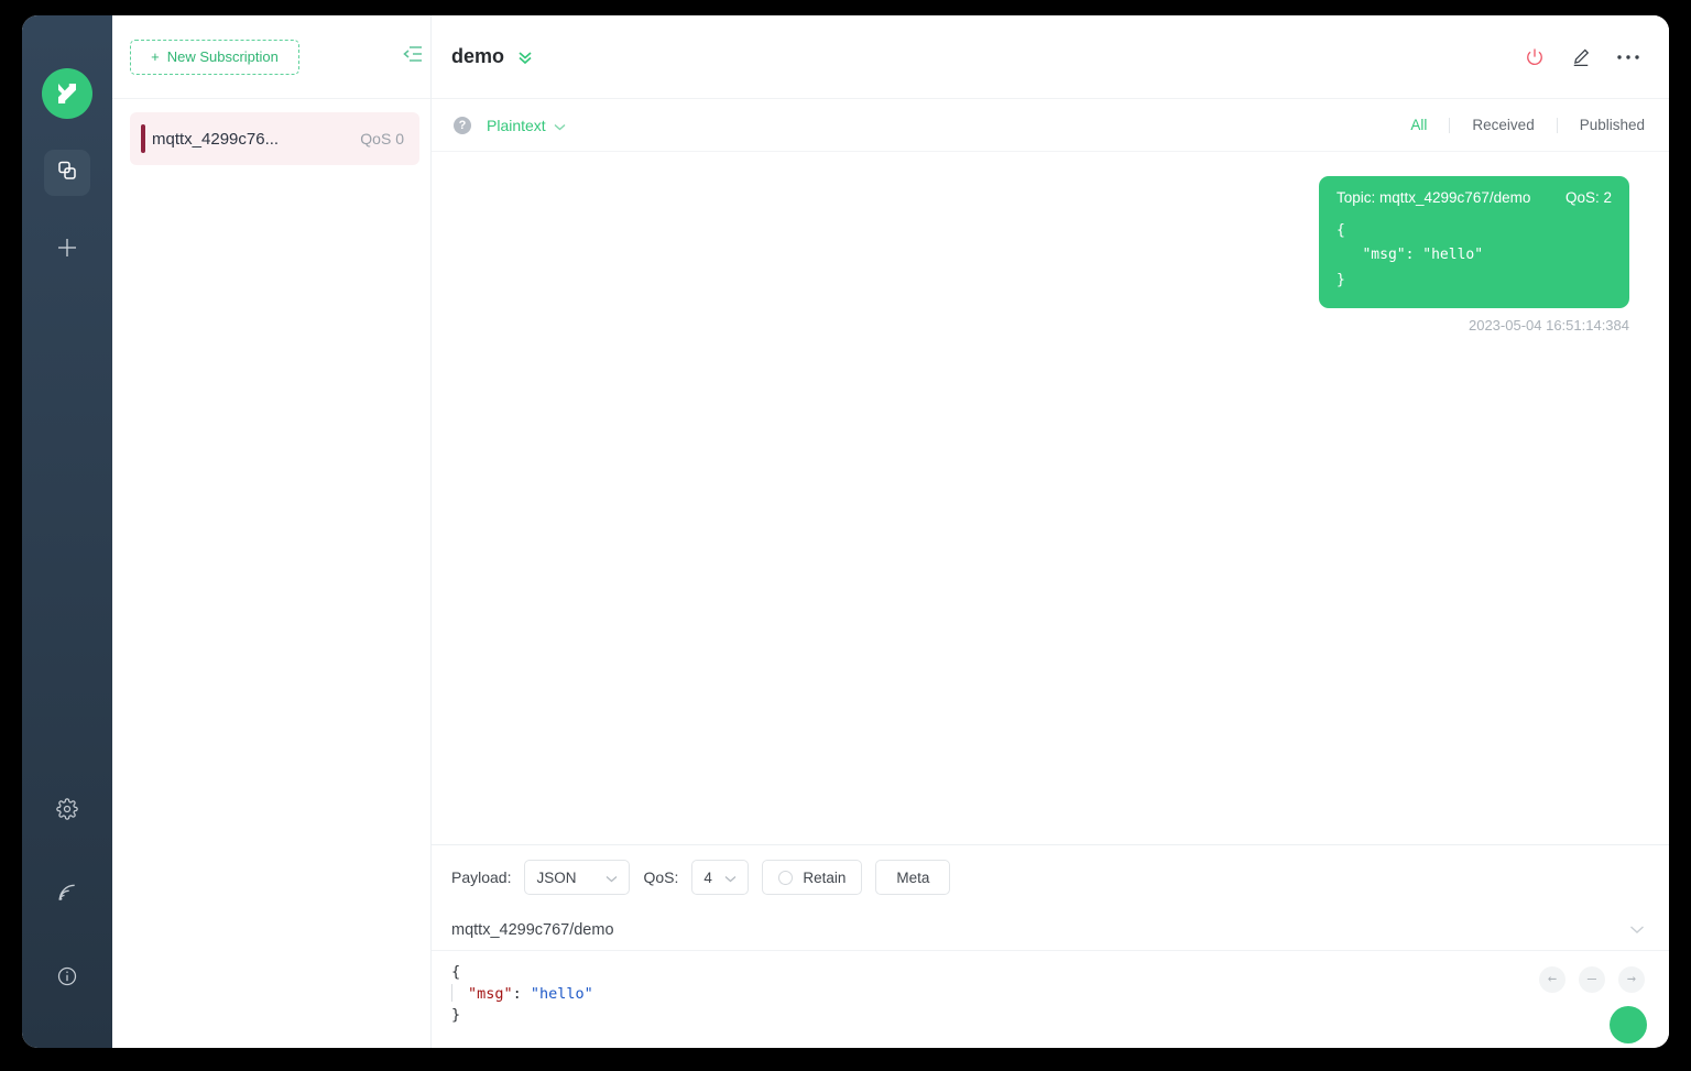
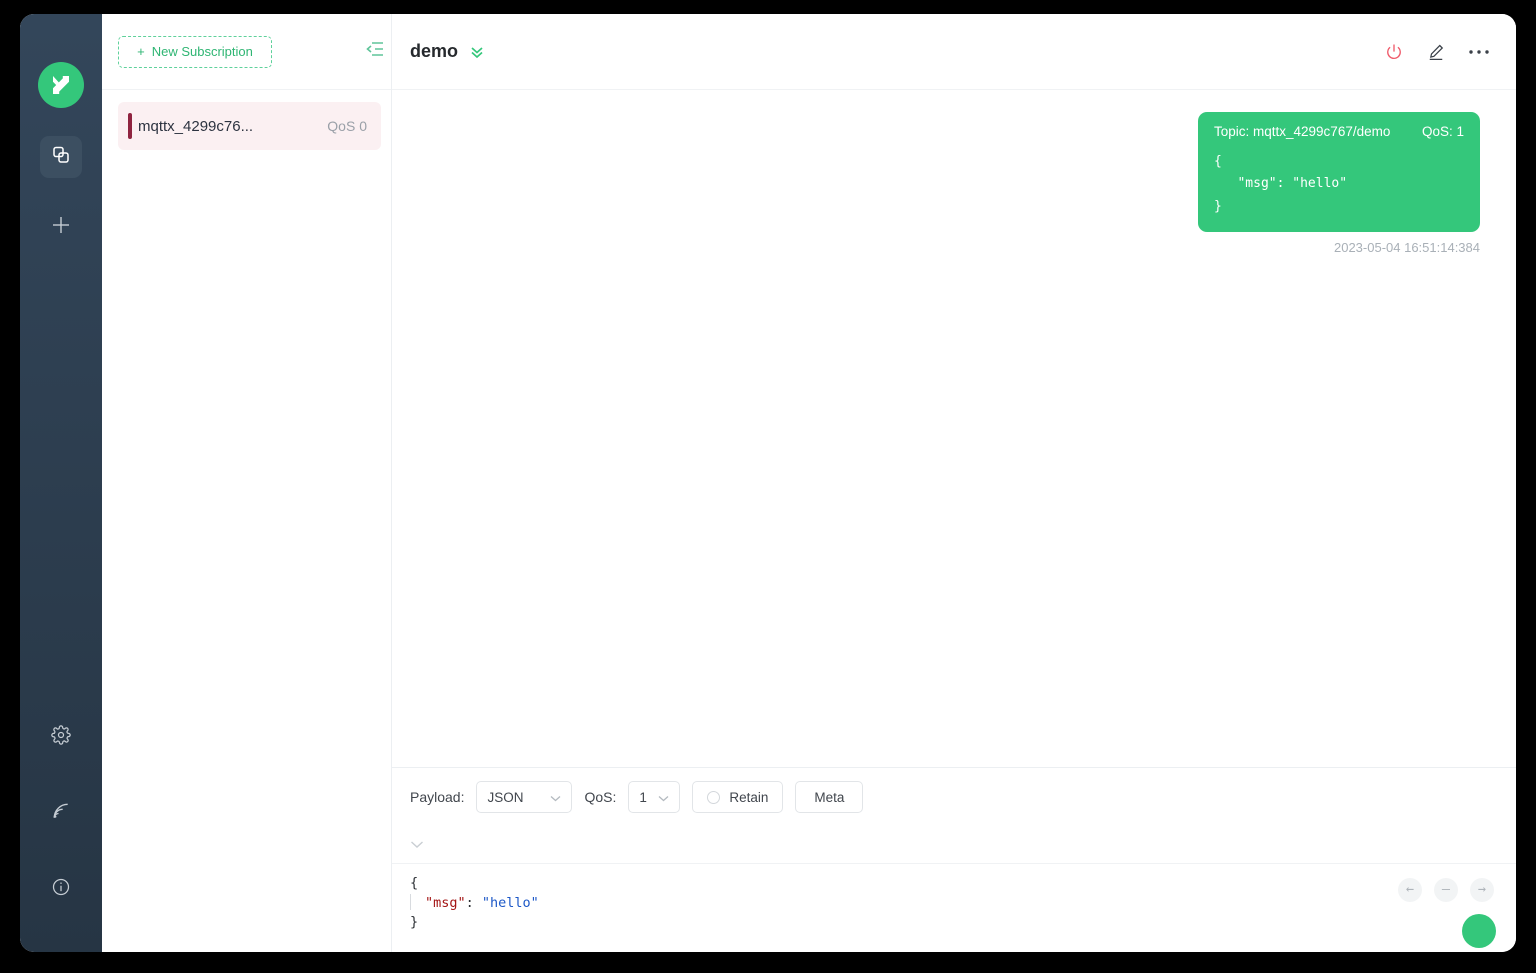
  +
  New Subscription
  mqttx_4299c76...
  QoS 0
  demo
- ?
- Plaintext
- All
- Received
- Published
  Topic: mqttx_4299c767/demo
- QoS: 2
+ QoS: 1
  { "msg": "hello" }
  2023-05-04 16:51:14:384
  Payload:
  JSON
  QoS:
- 4
+ 1
  Retain
  Meta
- mqttx_4299c767/demo
  { "msg": "hello" }
  ←
  —
  →
